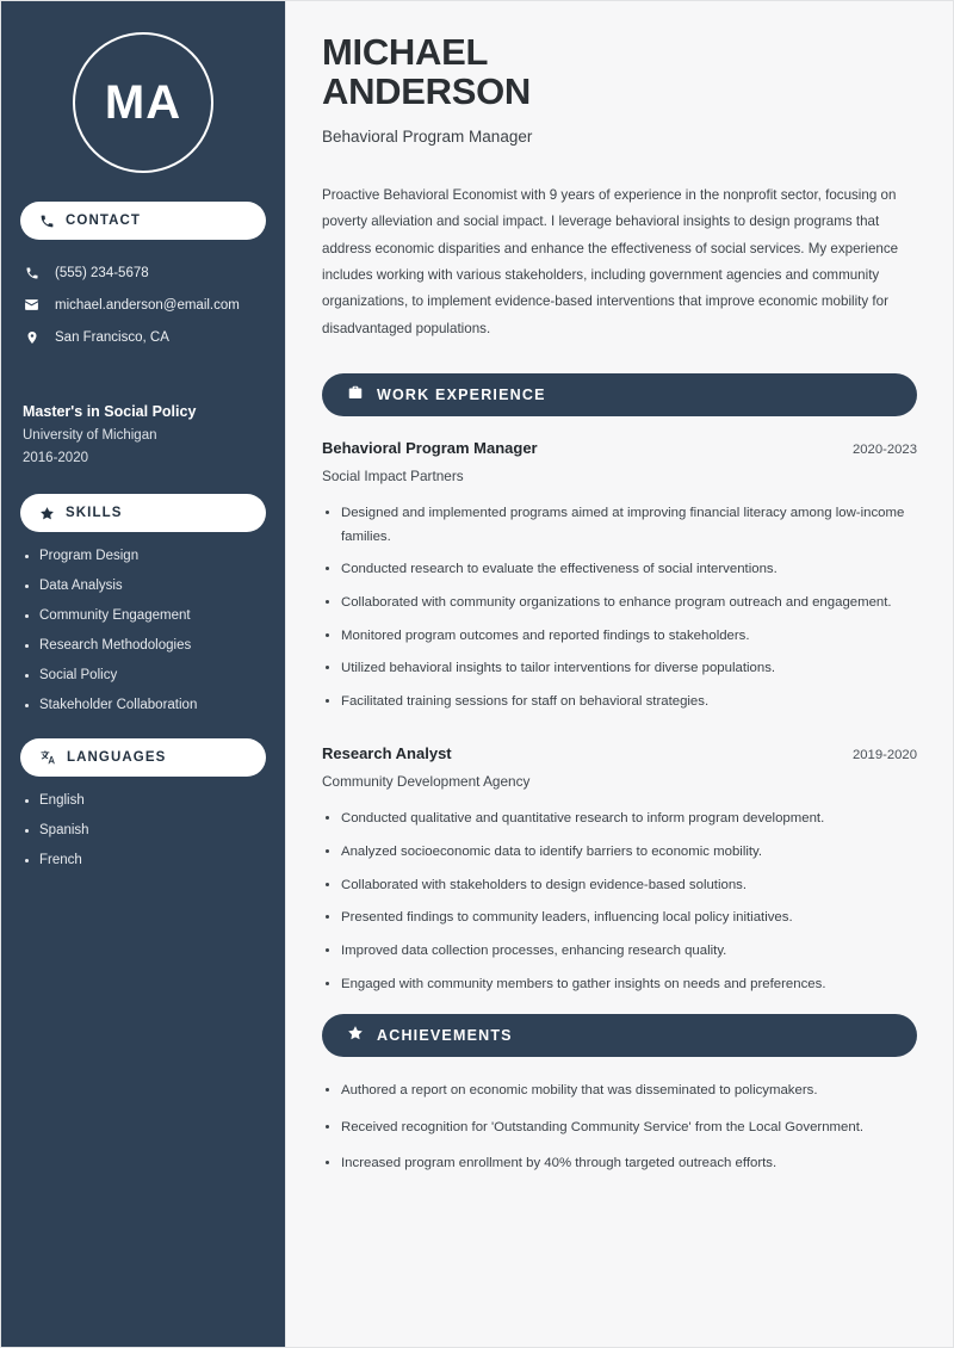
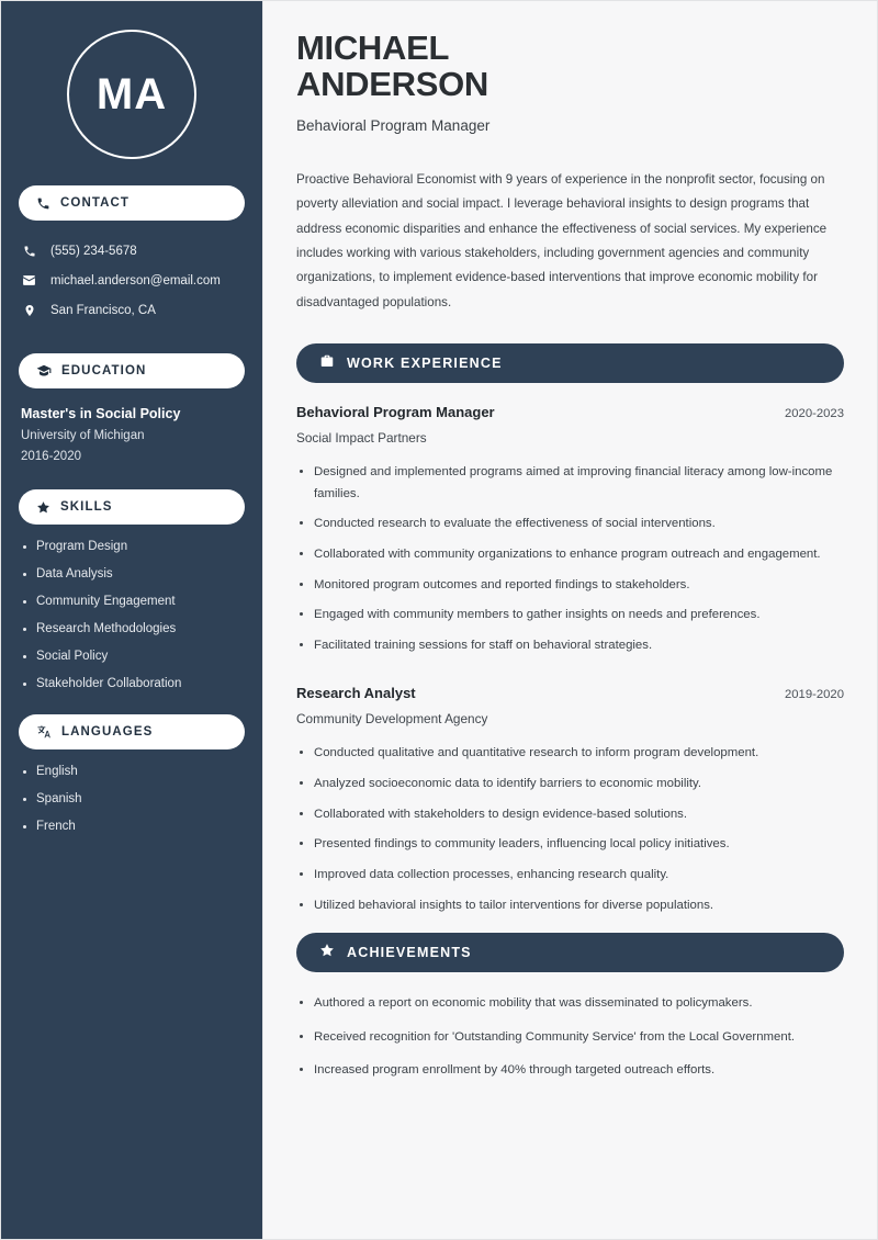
  MA
  CONTACT
  (555) 234-5678
  michael.anderson@email.com
  San Francisco, CA
+ EDUCATION
  Master's in Social Policy
  University of Michigan
  2016-2020
  SKILLS
  Program Design
  Data Analysis
  Community Engagement
  Research Methodologies
  Social Policy
  Stakeholder Collaboration
  LANGUAGES
  English
  Spanish
  French
  MICHAEL
  ANDERSON
  Behavioral Program Manager
  Proactive Behavioral Economist with 9 years of experience in the nonprofit sector, focusing on poverty alleviation and social impact. I leverage behavioral insights to design programs that address economic disparities and enhance the effectiveness of social services. My experience includes working with various stakeholders, including government agencies and community organizations, to implement evidence-based interventions that improve economic mobility for disadvantaged populations.
  WORK EXPERIENCE
  Behavioral Program Manager
  2020-2023
  Social Impact Partners
  Designed and implemented programs aimed at improving financial literacy among low-income families.
  Conducted research to evaluate the effectiveness of social interventions.
  Collaborated with community organizations to enhance program outreach and engagement.
  Monitored program outcomes and reported findings to stakeholders.
- Utilized behavioral insights to tailor interventions for diverse populations.
+ Engaged with community members to gather insights on needs and preferences.
  Facilitated training sessions for staff on behavioral strategies.
  Research Analyst
  2019-2020
  Community Development Agency
  Conducted qualitative and quantitative research to inform program development.
  Analyzed socioeconomic data to identify barriers to economic mobility.
  Collaborated with stakeholders to design evidence-based solutions.
  Presented findings to community leaders, influencing local policy initiatives.
  Improved data collection processes, enhancing research quality.
- Engaged with community members to gather insights on needs and preferences.
+ Utilized behavioral insights to tailor interventions for diverse populations.
  ACHIEVEMENTS
  Authored a report on economic mobility that was disseminated to policymakers.
  Received recognition for 'Outstanding Community Service' from the Local Government.
  Increased program enrollment by 40% through targeted outreach efforts.
